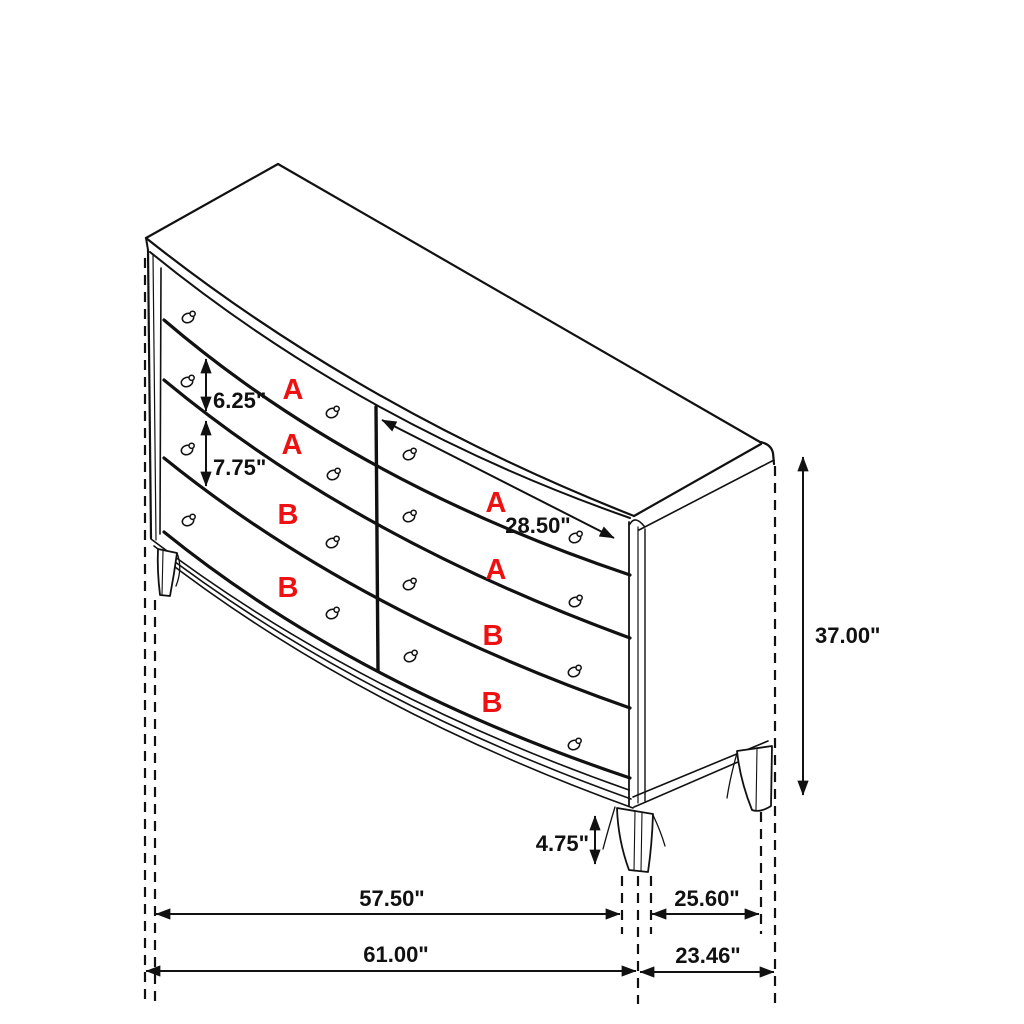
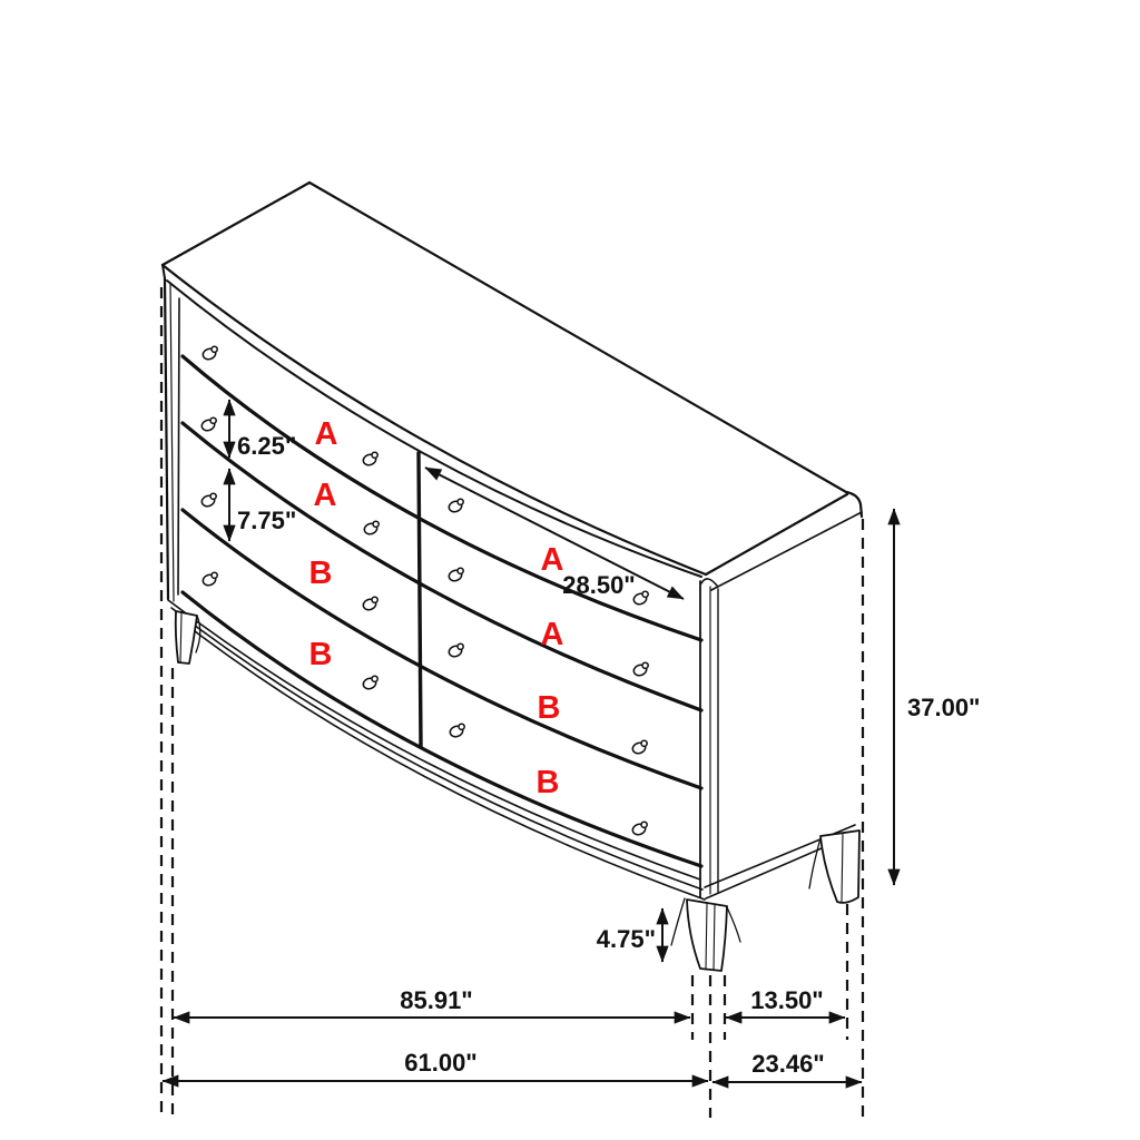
  A
  A
  B
  B
  A
  A
  B
  B
  6.25"
  7.75"
  28.50"
  37.00"
  4.75"
- 57.50"
+ 85.91"
- 25.60"
+ 13.50"
  61.00"
  23.46"
